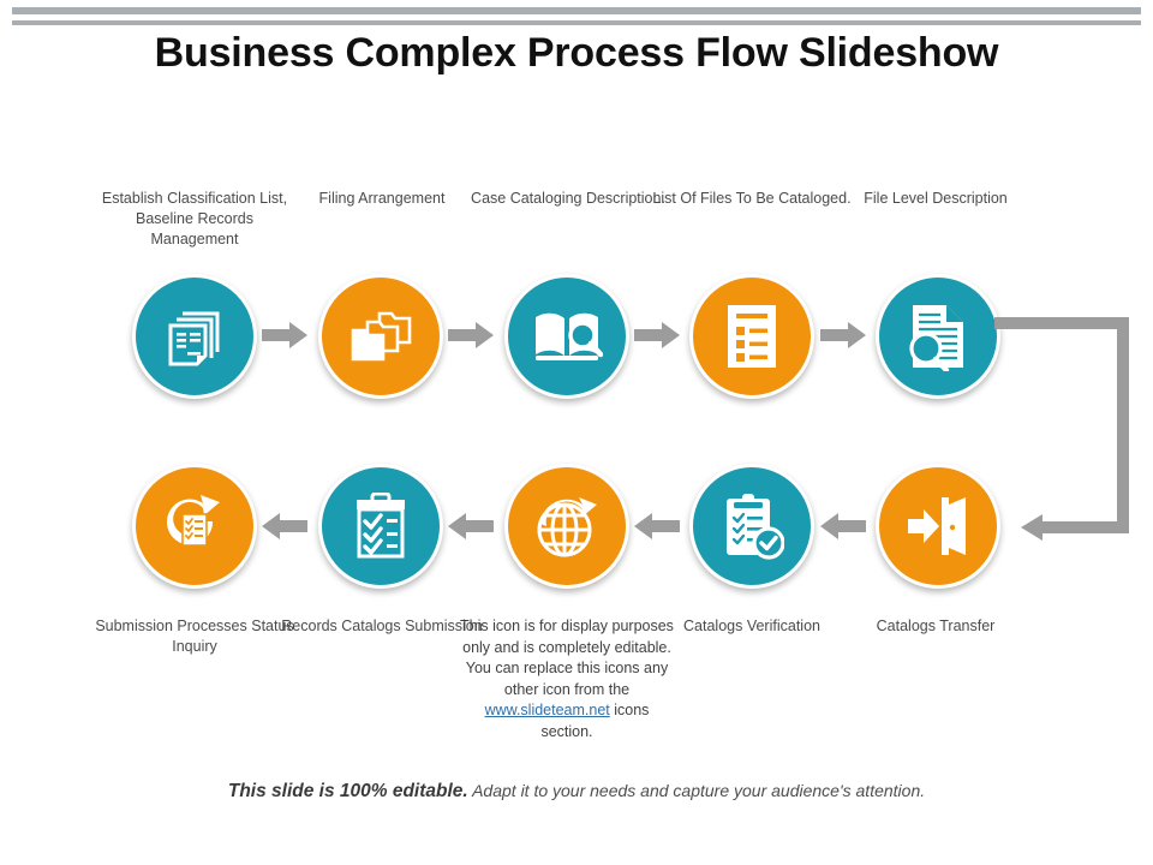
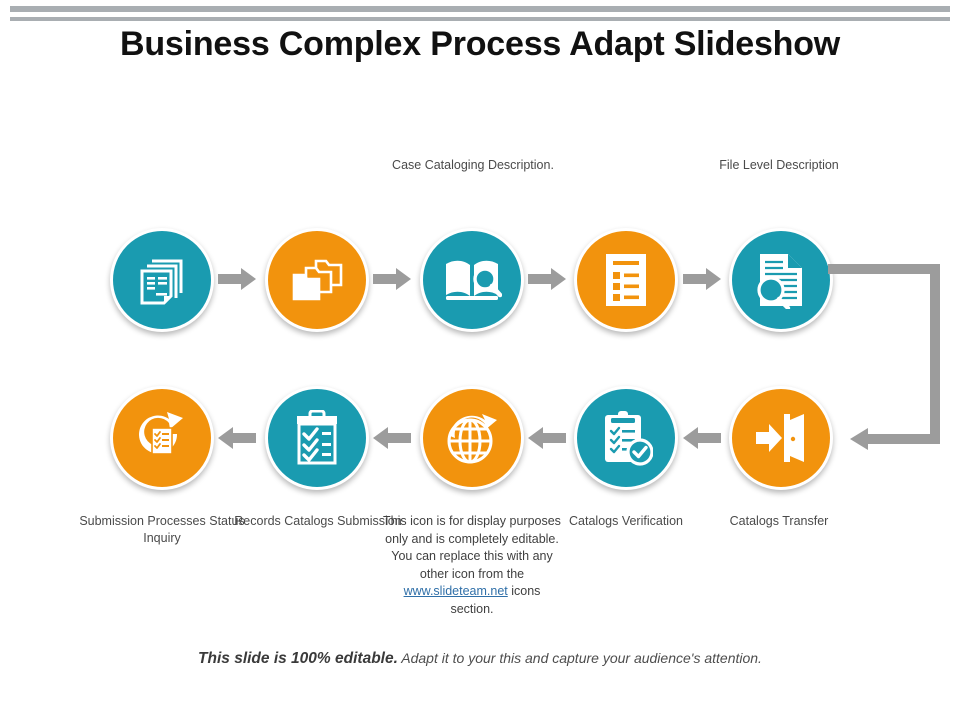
- Business Complex Process Flow Slideshow
+ Business Complex Process Adapt Slideshow
- Establish Classification List, Baseline Records Management
- Filing Arrangement
  Case Cataloging Description.
- List Of Files To Be Cataloged.
  File Level Description
  Submission Processes Status Inquiry
  Records Catalogs Submission
  Catalogs Verification
  Catalogs Transfer
- This icon is for display purposes only and is completely editable. You can replace this icons any other icon from the www.slideteam.net icons section.
+ This icon is for display purposes only and is completely editable. You can replace this with any other icon from the www.slideteam.net icons section.
- This slide is 100% editable. Adapt it to your needs and capture your audience's attention.
+ This slide is 100% editable. Adapt it to your this and capture your audience's attention.
